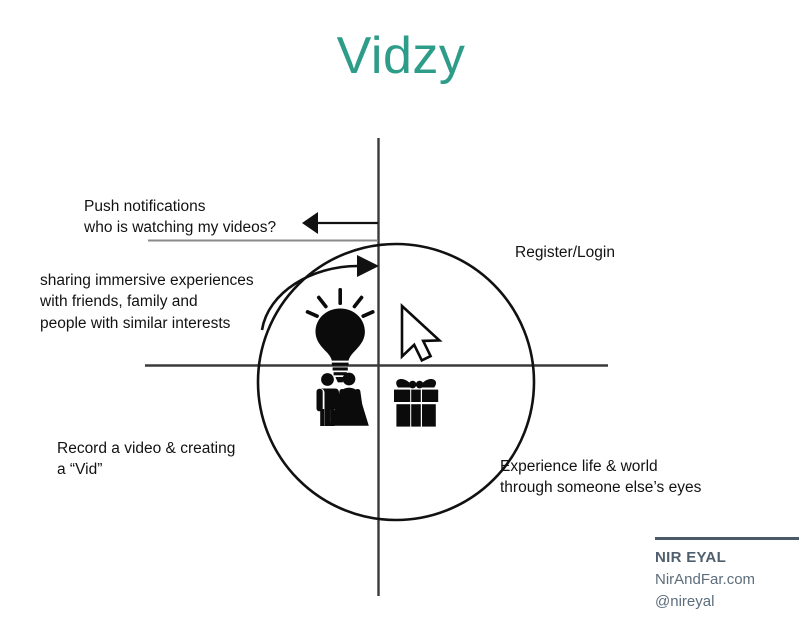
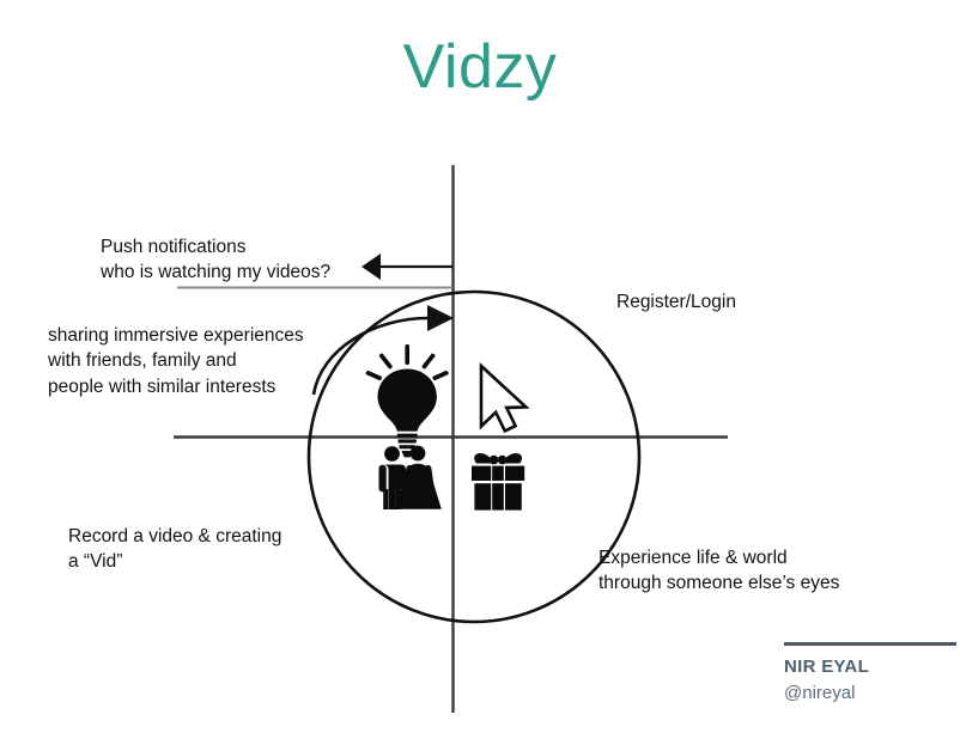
  Vidzy
  Push notifications
  who is watching my videos?
  sharing immersive experiences
  with friends, family and
  people with similar interests
  Register/Login
  Record a video & creating
  a “Vid”
  Experience life & world
  through someone else’s eyes
  NIR EYAL
- NirAndFar.com
  @nireyal
